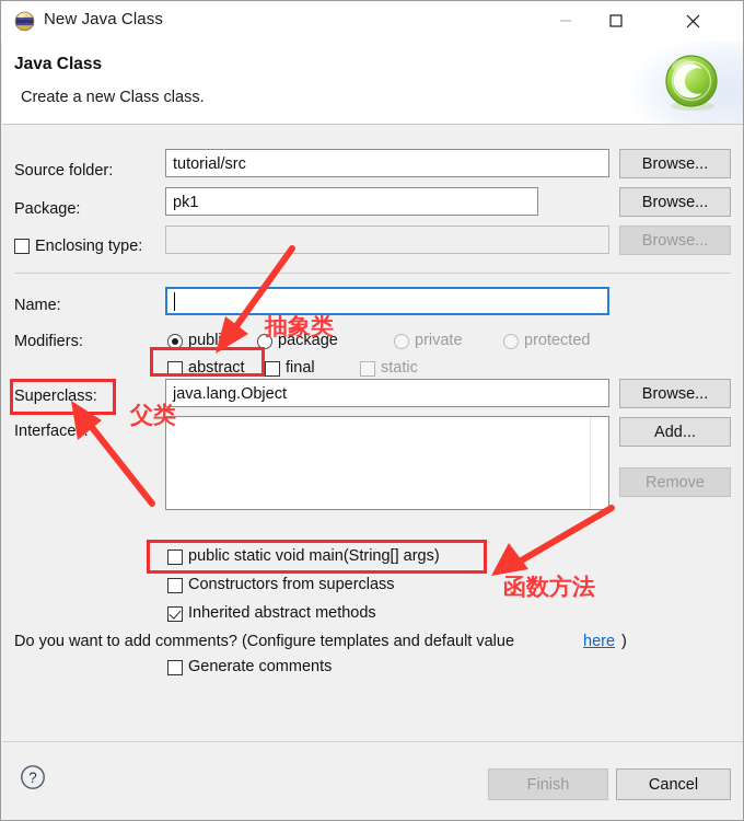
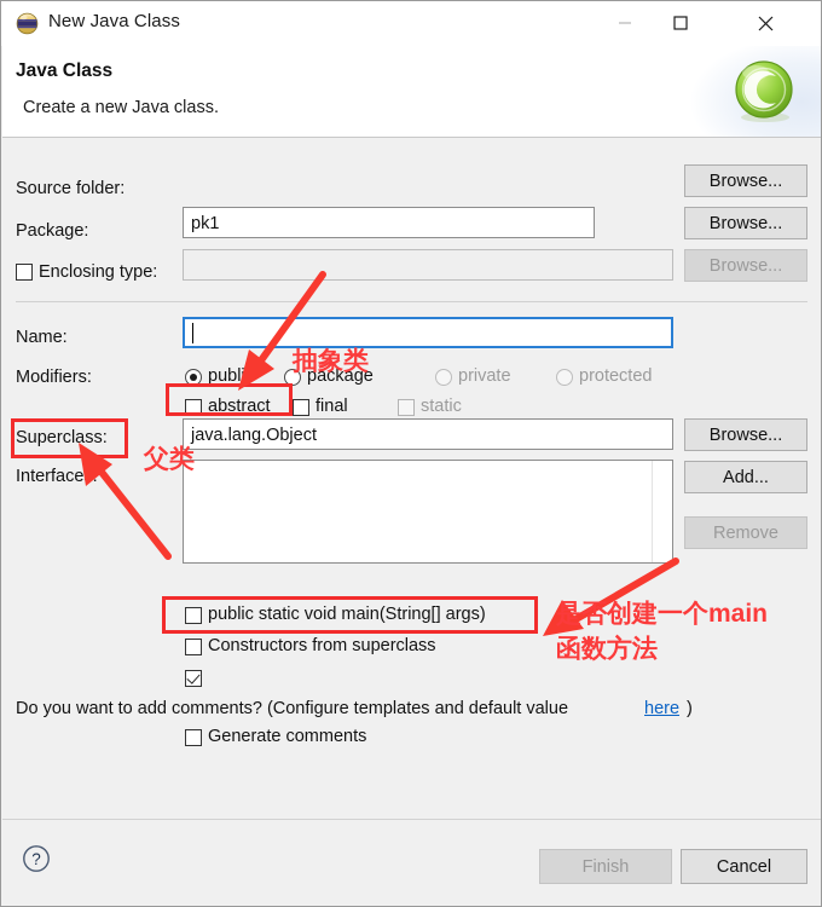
  New Java Class
  Java Class
- Create a new Class class.
+ Create a new Java class.
  Source folder:
- tutorial/src
  Browse...
  Package:
  pk1
  Browse...
  Enclosing type:
  Browse...
  Name:
  Modifiers:
  package
  private
  protected
  abstract
  final
  static
  Superclass:
  java.lang.Object
  Browse...
  Interface
  Add...
  Remove
  public static void main(String[] args)
  Constructors from superclass
- Inherited abstract methods
  Do you want to add comments? (Configure templates and default value
  here
  )
  Generate comments
  ?
  Finish
  Cancel
  抽象类
  父类
+ 是否创建一个main
  函数方法
